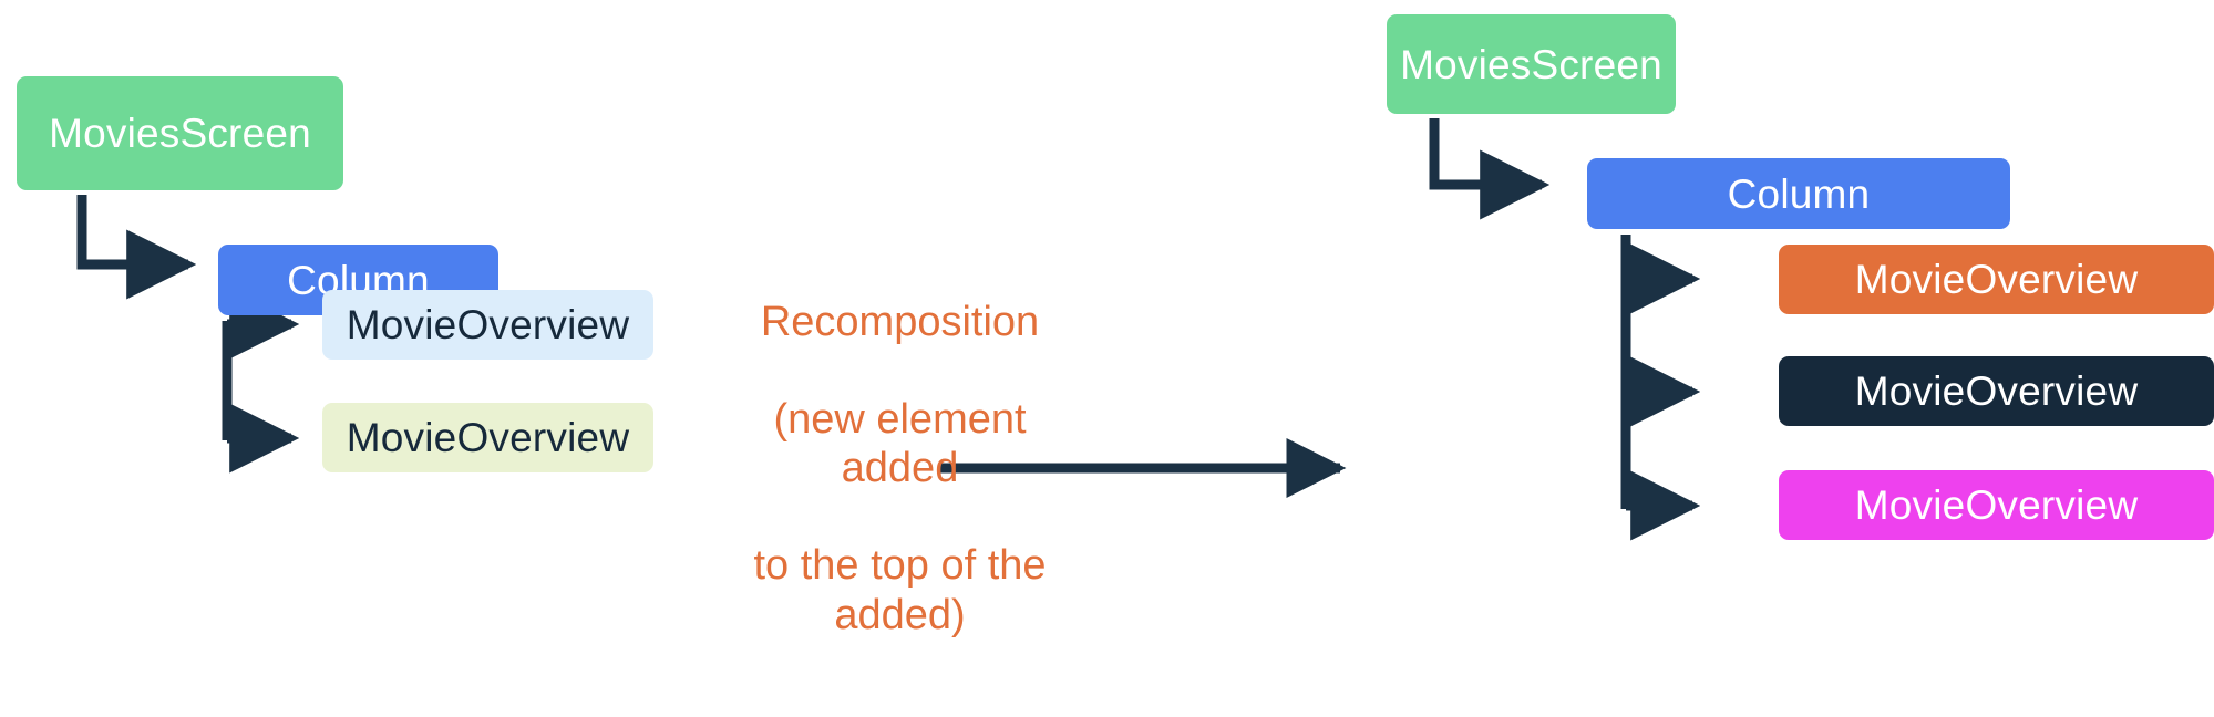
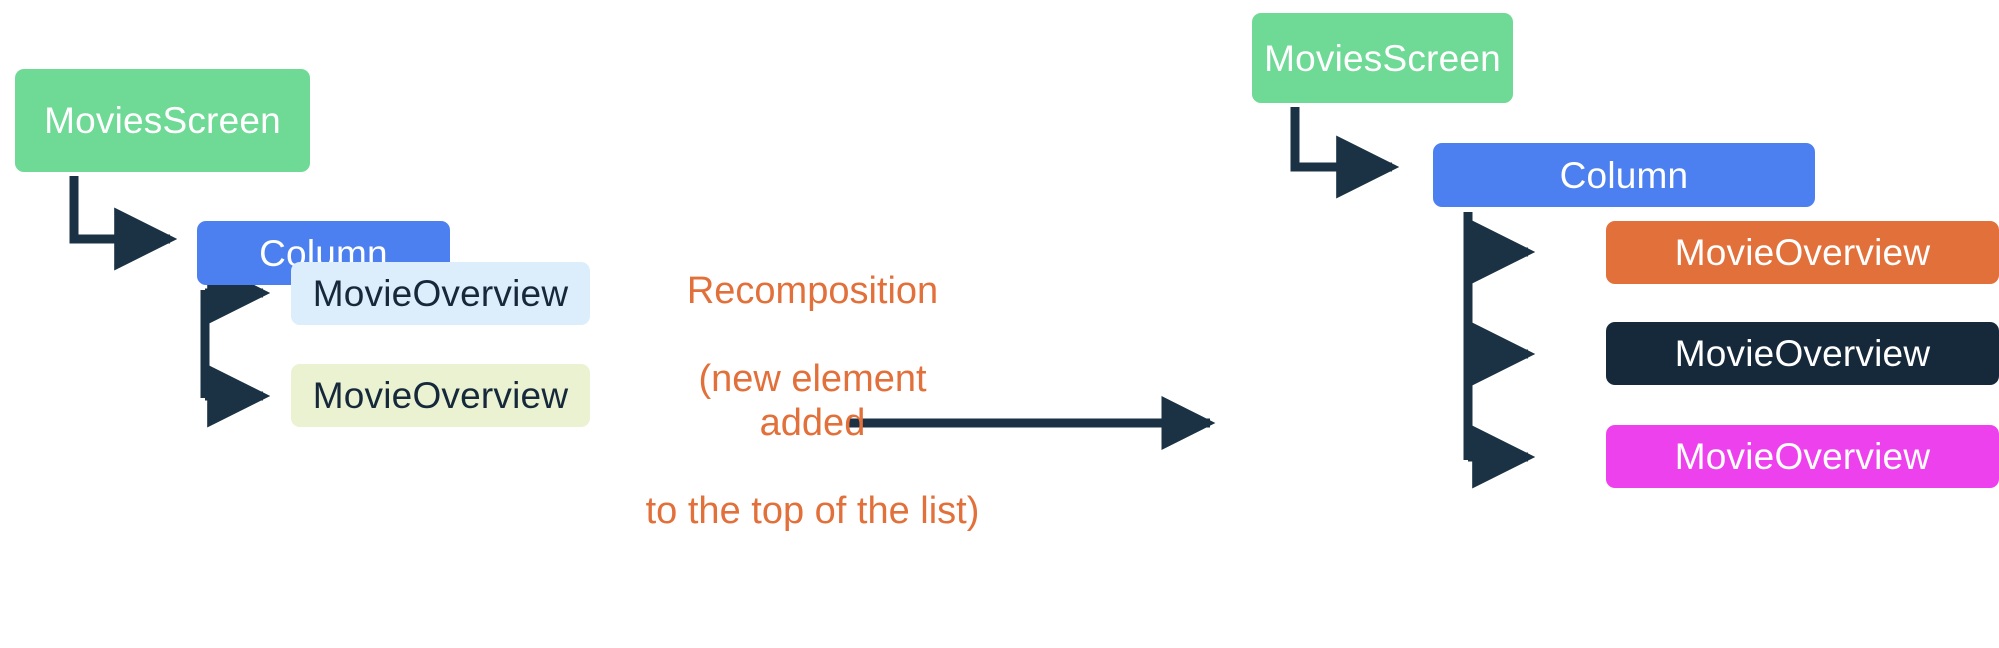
  MoviesScreen
  Column
  MovieOverview
  MovieOverview
  Recomposition
  (new element added
- to the top of the added)
+ to the top of the list)
  MoviesScreen
  Column
  MovieOverview
  MovieOverview
  MovieOverview
